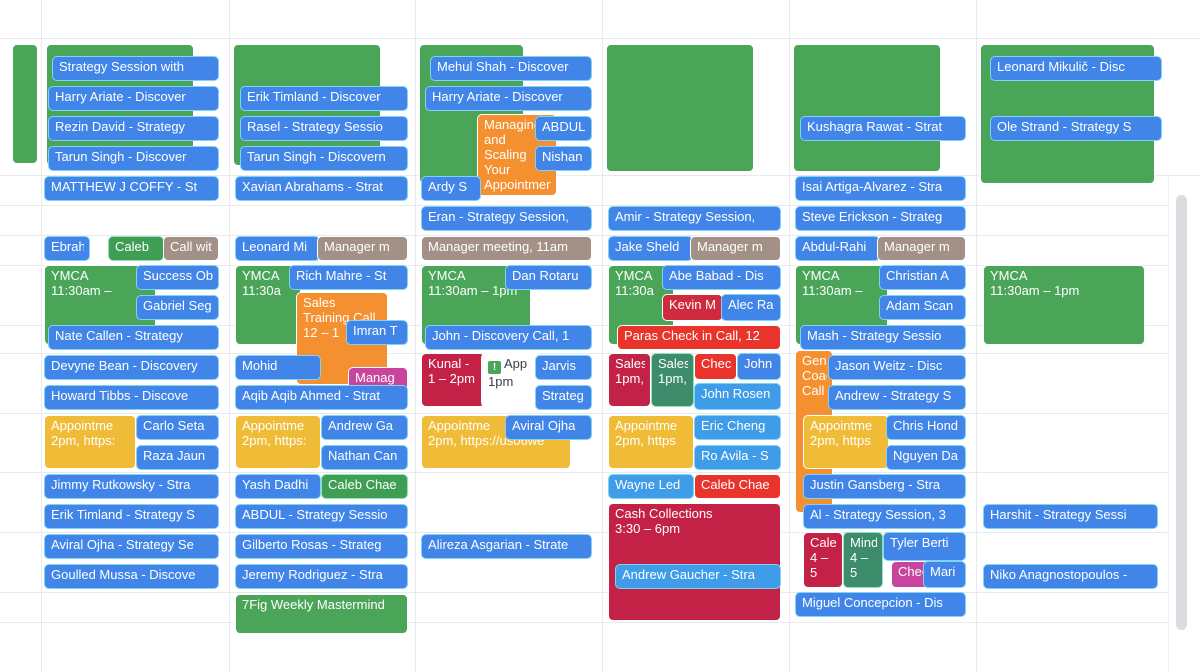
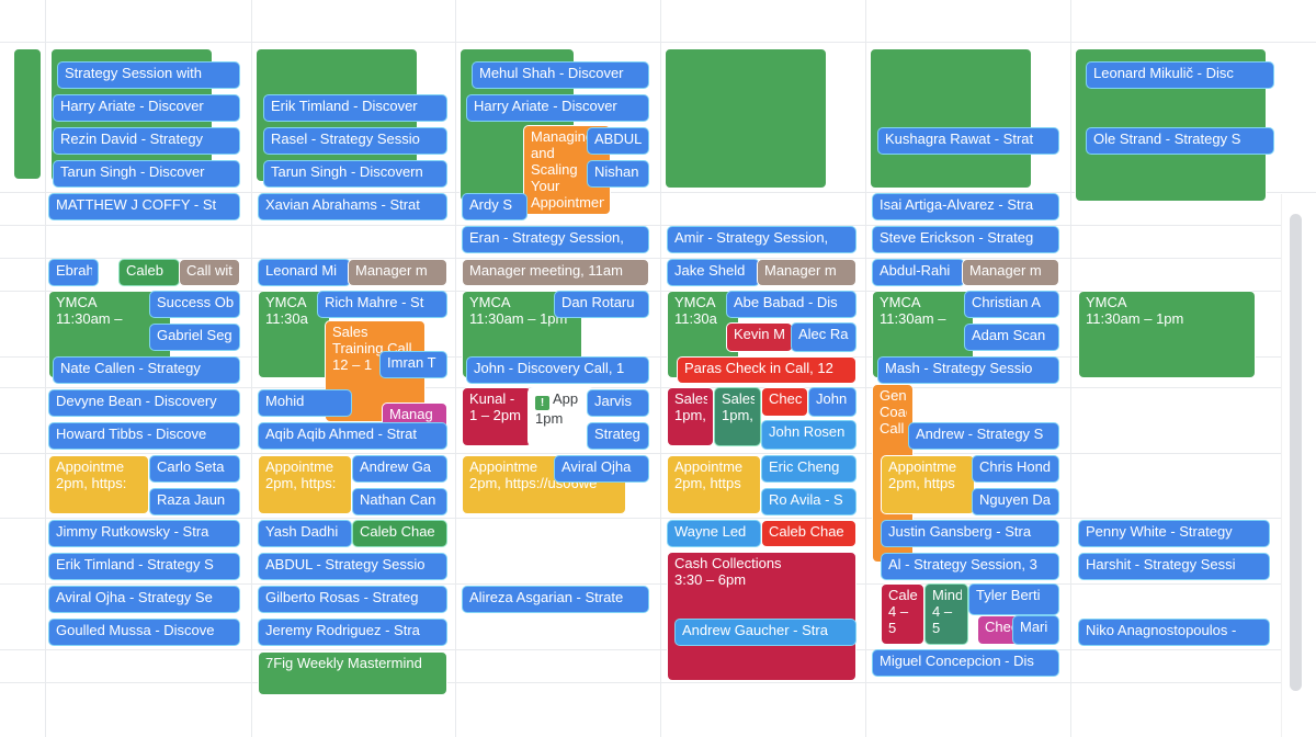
  Strategy Session with
  Harry Ariate - Discover
  Rezin David - Strategy
  Tarun Singh - Discover
  MATTHEW J COFFY - St
  Ebrah
  Caleb
  Call wit
  YMCA
  11:30am –
  Success Ob
  Gabriel Seg
  Nate Callen - Strategy
  Devyne Bean - Discovery
  Howard Tibbs - Discove
  Appointme
  2pm, https:
  Carlo Seta
  Raza Jaun
  Jimmy Rutkowsky - Stra
  Erik Timland - Strategy S
  Aviral Ojha - Strategy Se
  Goulled Mussa - Discove
  Erik Timland - Discover
  Rasel - Strategy Sessio
  Tarun Singh - Discovern
  Xavian Abrahams - Strat
  Leonard Mi
  Manager m
  YMCA
  11:30a
  Rich Mahre - St
  Sales Training Call
  12 – 1
  Imran T
  Mohid
  Manag
  Aqib Aqib Ahmed - Strat
  Appointme
  2pm, https:
  Andrew Ga
  Nathan Can
  Yash Dadhi
  Caleb Chae
  ABDUL - Strategy Sessio
  Gilberto Rosas - Strateg
  Jeremy Rodriguez - Stra
  7Fig Weekly Mastermind
  Mehul Shah - Discover
  Harry Ariate - Discover
  Managin and Scaling Your Appointmen
  ABDUL
  Nishan
  Ardy S
  Eran - Strategy Session,
  Manager meeting, 11am
  YMCA
  11:30am – 1pm
  Dan Rotaru
  John - Discovery Call, 1
  Kunal -
  1 – 2pm
  ! App
  1pm
  Jarvis
  Strateg
  Appointme
  2pm, https://us06we
  Aviral Ojha
  Alireza Asgarian - Strate
  Amir - Strategy Session,
  Jake Sheld
  Manager m
  YMCA
  11:30a
  Abe Babad - Dis
  Kevin M
  Alec Ra
  Paras Check in Call, 12
  Sales
  1pm,
  Sales
  1pm,
  Chec
  John
  John Rosen
  Appointme
  2pm, https
  Eric Cheng
  Ro Avila - S
  Wayne Led
  Caleb Chae
  Cash Collections
  3:30 – 6pm
  Andrew Gaucher - Stra
  Kushagra Rawat - Strat
  Isai Artiga-Alvarez - Stra
  Steve Erickson - Strateg
  Abdul-Rahi
  Manager m
  YMCA
  11:30am –
  Christian A
  Adam Scan
  Mash - Strategy Sessio
- Jason Weitz - Disc
  Andrew - Strategy S
  Appointme
  2pm, https
  Chris Hond
  Nguyen Da
  Justin Gansberg - Stra
  Al - Strategy Session, 3
  Cale
  4 – 5
  Mind
  4 – 5
  Tyler Berti
  Che
  Mari
  Miguel Concepcion - Dis
  Leonard Mikulič - Disc
  Ole Strand - Strategy S
  YMCA
  11:30am – 1pm
+ Penny White - Strategy
  Harshit - Strategy Sessi
  Niko Anagnostopoulos -
